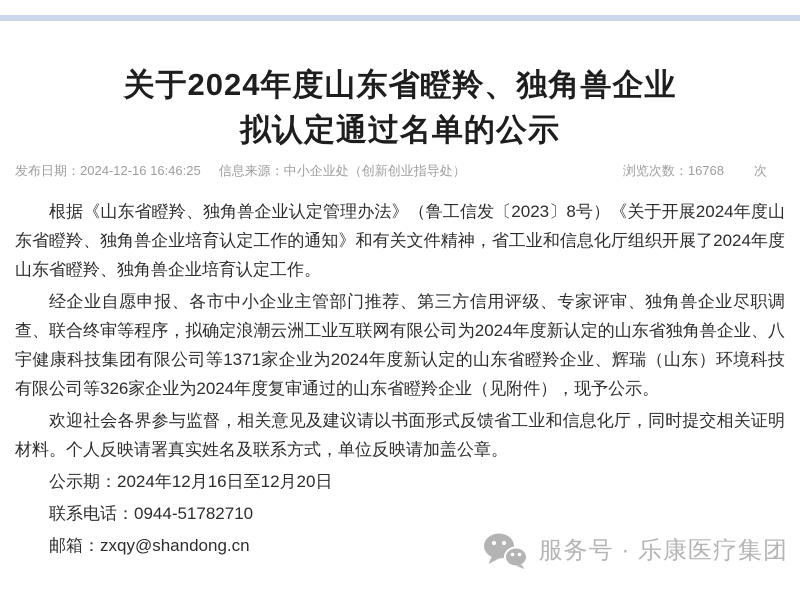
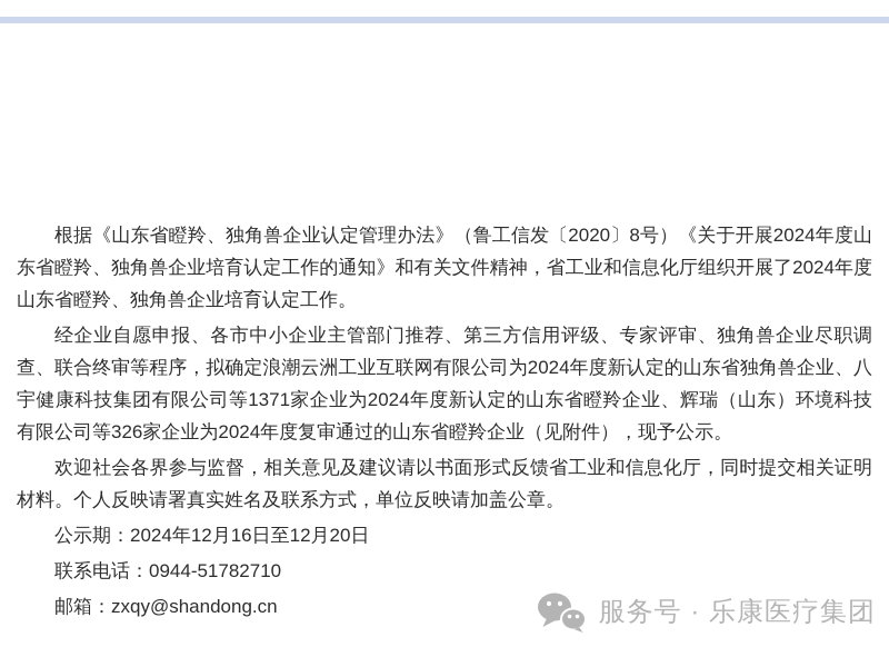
- 关于2024年度山东省瞪羚、独角兽企业
- 拟认定通过名单的公示
- 发布日期：2024-12-16 16:46:25 信息来源：中小企业处（创新创业指导处）
- 浏览次数：16768 次
- 根据《山东省瞪羚、独角兽企业认定管理办法》（鲁工信发〔2023〕8号）《关于开展2024年度山东省瞪羚、独角兽企业培育认定工作的通知》和有关文件精神，省工业和信息化厅组织开展了2024年度山东省瞪羚、独角兽企业培育认定工作。
+ 根据《山东省瞪羚、独角兽企业认定管理办法》（鲁工信发〔2020〕8号）《关于开展2024年度山东省瞪羚、独角兽企业培育认定工作的通知》和有关文件精神，省工业和信息化厅组织开展了2024年度山东省瞪羚、独角兽企业培育认定工作。
  经企业自愿申报、各市中小企业主管部门推荐、第三方信用评级、专家评审、独角兽企业尽职调查、联合终审等程序，拟确定浪潮云洲工业互联网有限公司为2024年度新认定的山东省独角兽企业、八宇健康科技集团有限公司等1371家企业为2024年度新认定的山东省瞪羚企业、辉瑞（山东）环境科技有限公司等326家企业为2024年度复审通过的山东省瞪羚企业（见附件），现予公示。
  欢迎社会各界参与监督，相关意见及建议请以书面形式反馈省工业和信息化厅，同时提交相关证明材料。个人反映请署真实姓名及联系方式，单位反映请加盖公章。
  公示期：2024年12月16日至12月20日
  联系电话：0944-51782710
  邮箱：zxqy@shandong.cn
  服务号 · 乐康医疗集团
